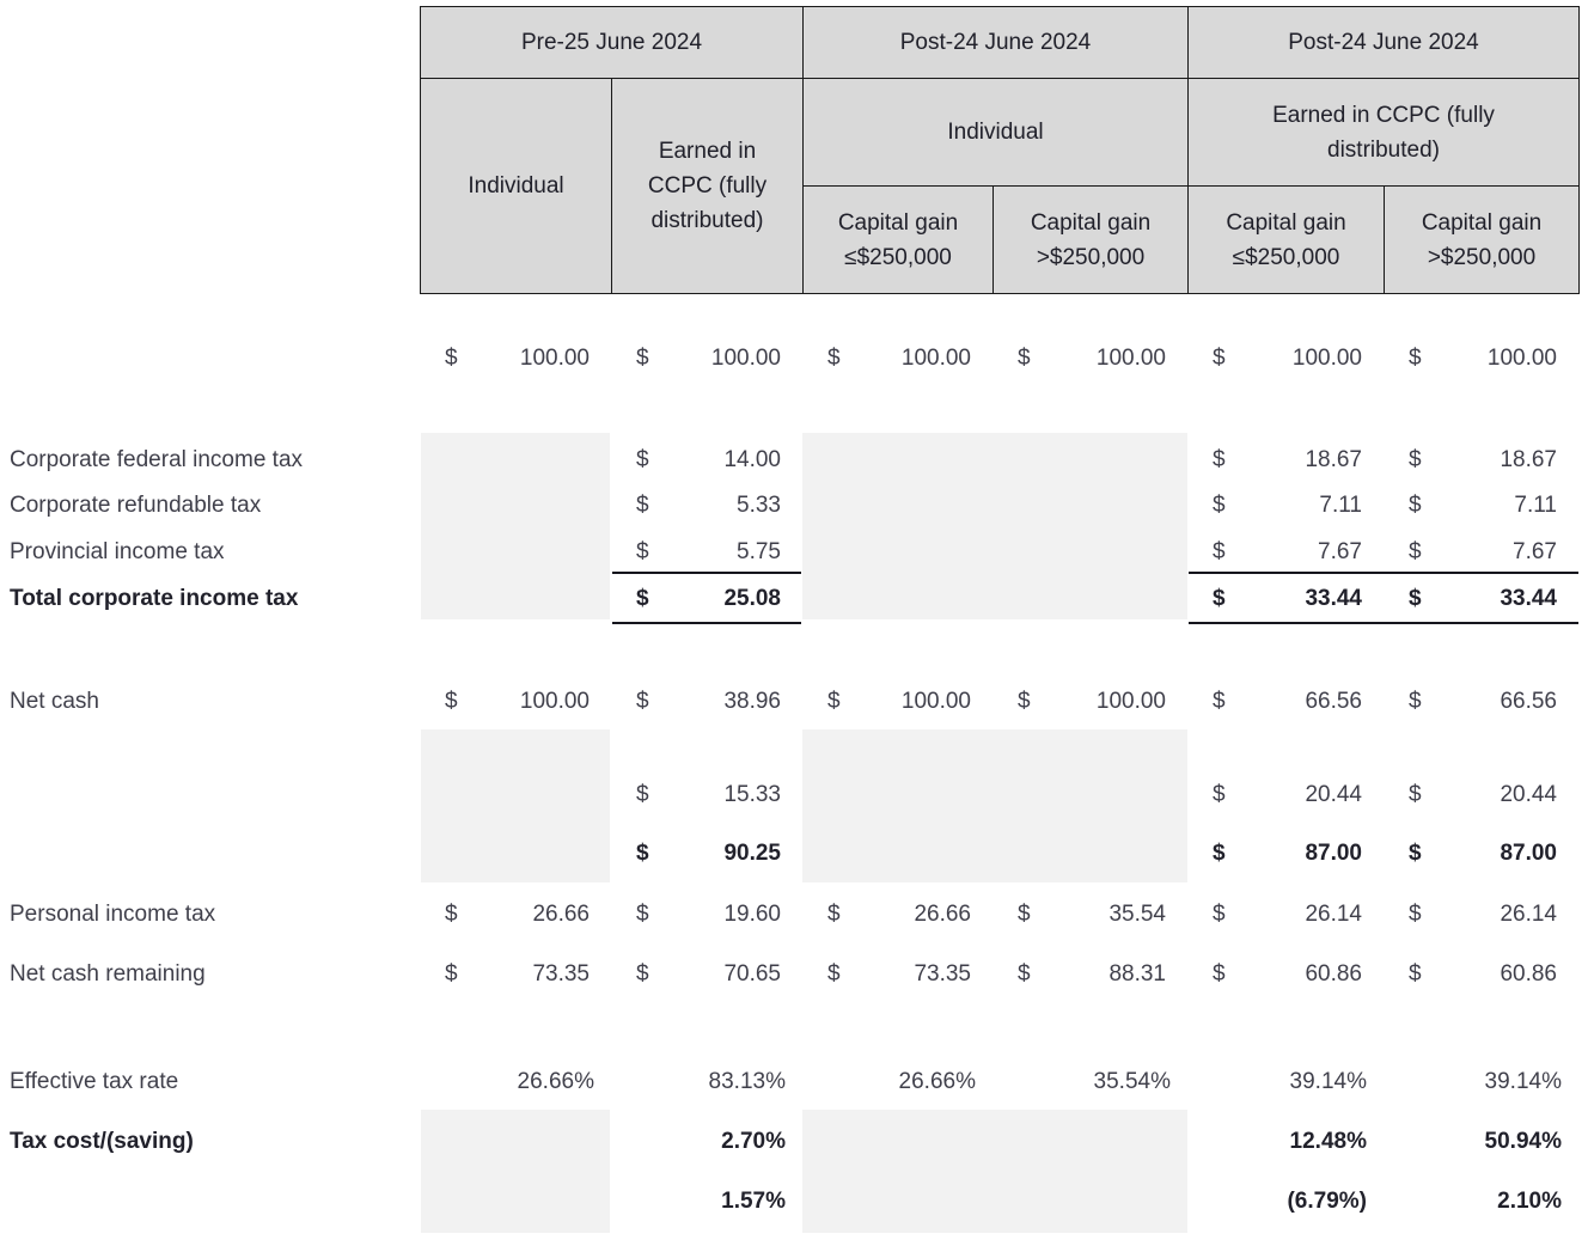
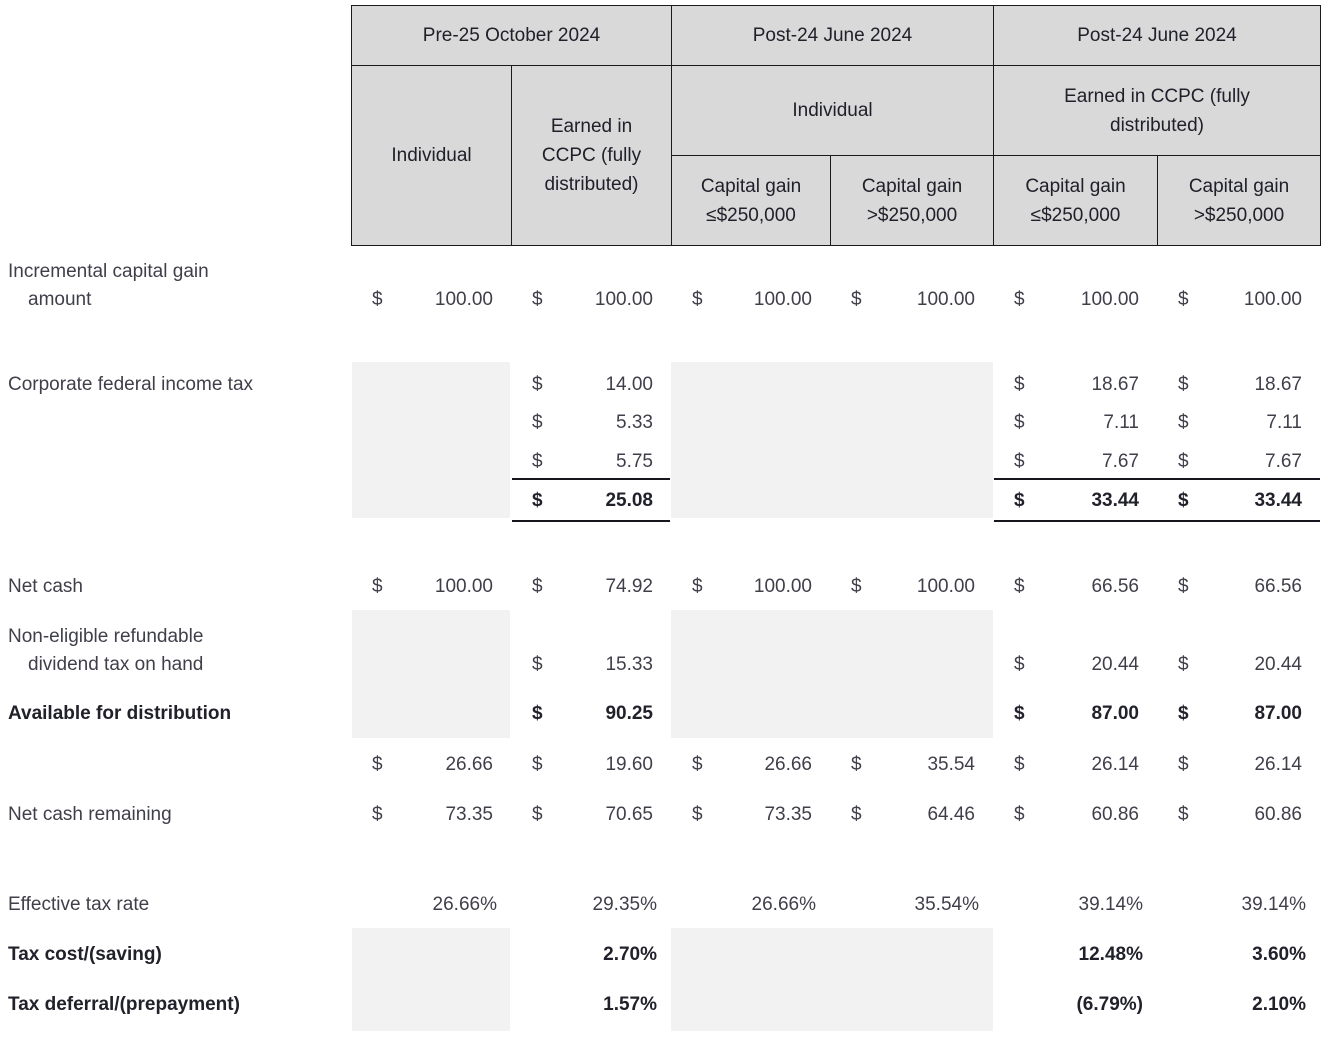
- Pre-25 June 2024
+ Pre-25 October 2024
  Post-24 June 2024
  Post-24 June 2024
  Individual
  Earned in
  CCPC (fully
  distributed)
  Individual
  Earned in CCPC (fully
  distributed)
  Capital gain
  ≤$250,000
  Capital gain
  >$250,000
  Capital gain
  ≤$250,000
  Capital gain
  >$250,000
+ Incremental capital gain
+ amount
  $
  100.00
  $
  100.00
  $
  100.00
  $
  100.00
  $
  100.00
  $
  100.00
  Corporate federal income tax
  $
  14.00
  $
  18.67
  $
  18.67
- Corporate refundable tax
  $
  5.33
  $
  7.11
  $
  7.11
- Provincial income tax
  $
  5.75
  $
  7.67
  $
  7.67
- Total corporate income tax
  $
  25.08
  $
  33.44
  $
  33.44
  Net cash
  $
  100.00
  $
- 38.96
+ 74.92
  $
  100.00
  $
  100.00
  $
  66.56
  $
  66.56
+ Non-eligible refundable
+ dividend tax on hand
  $
  15.33
  $
  20.44
  $
  20.44
+ Available for distribution
  $
  90.25
  $
  87.00
  $
  87.00
- Personal income tax
  $
  26.66
  $
  19.60
  $
  26.66
  $
  35.54
  $
  26.14
  $
  26.14
  Net cash remaining
  $
  73.35
  $
  70.65
  $
  73.35
  $
- 88.31
+ 64.46
  $
  60.86
  $
  60.86
  Effective tax rate
  26.66%
- 83.13%
+ 29.35%
  26.66%
  35.54%
  39.14%
  39.14%
  Tax cost/(saving)
  2.70%
  12.48%
- 50.94%
+ 3.60%
+ Tax deferral/(prepayment)
  1.57%
  (6.79%)
  2.10%
